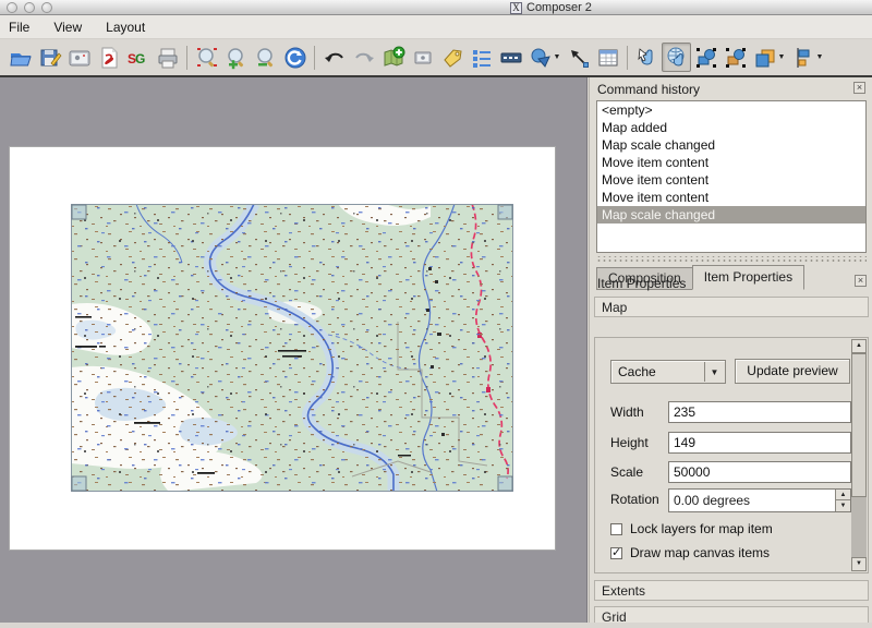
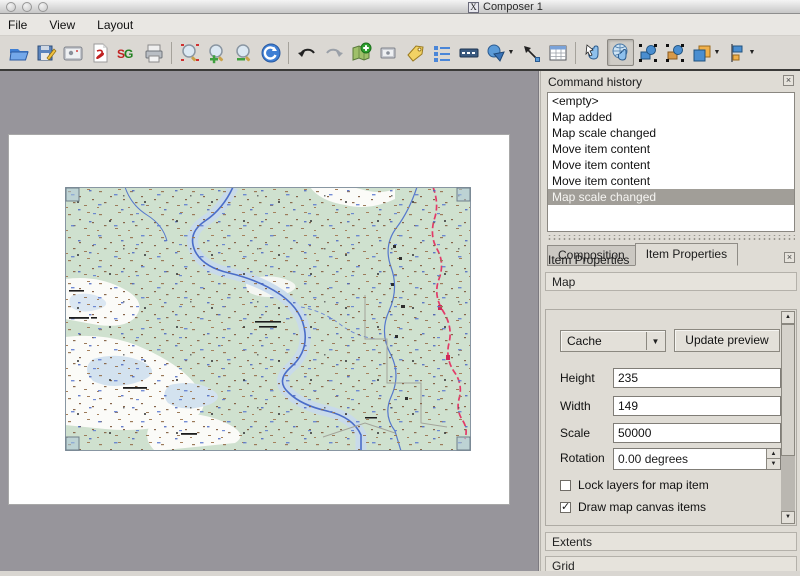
  X
- Composer 2
+ Composer 1
  File
  View
  Layout
  S
  G
  Command history
  ×
  <empty>
  Map added
  Map scale changed
  Move item content
  Move item content
  Move item content
  Map scale changed
  Composition
  Item Properties
  Item Properties
  ×
  Map
  Cache
  ▼
  Update preview
- Width
+ Height
  235
- Height
+ Width
  149
  Scale
  50000
  Rotation
  0.00 degrees
  Lock layers for map item
  Draw map canvas items
  Extents
  Grid
